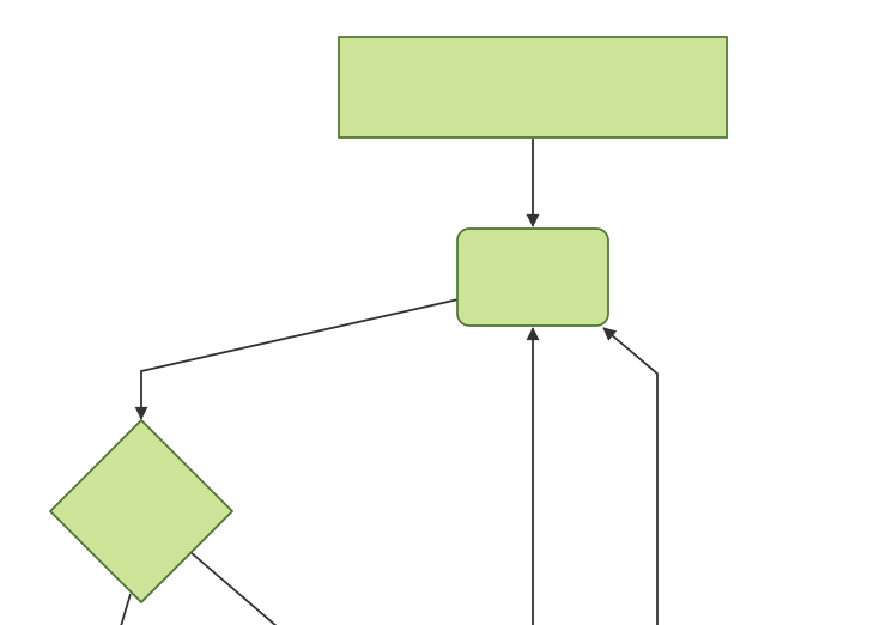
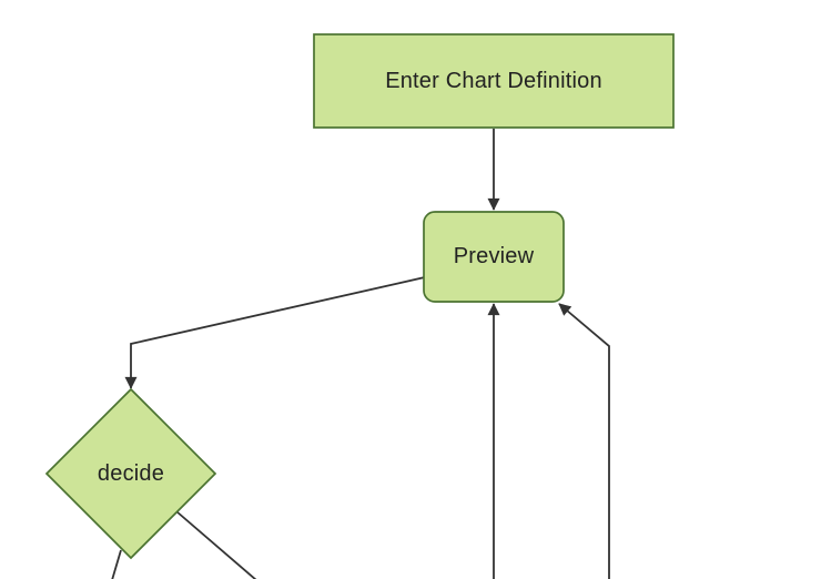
+ Enter Chart Definition
+ Preview
+ decide
